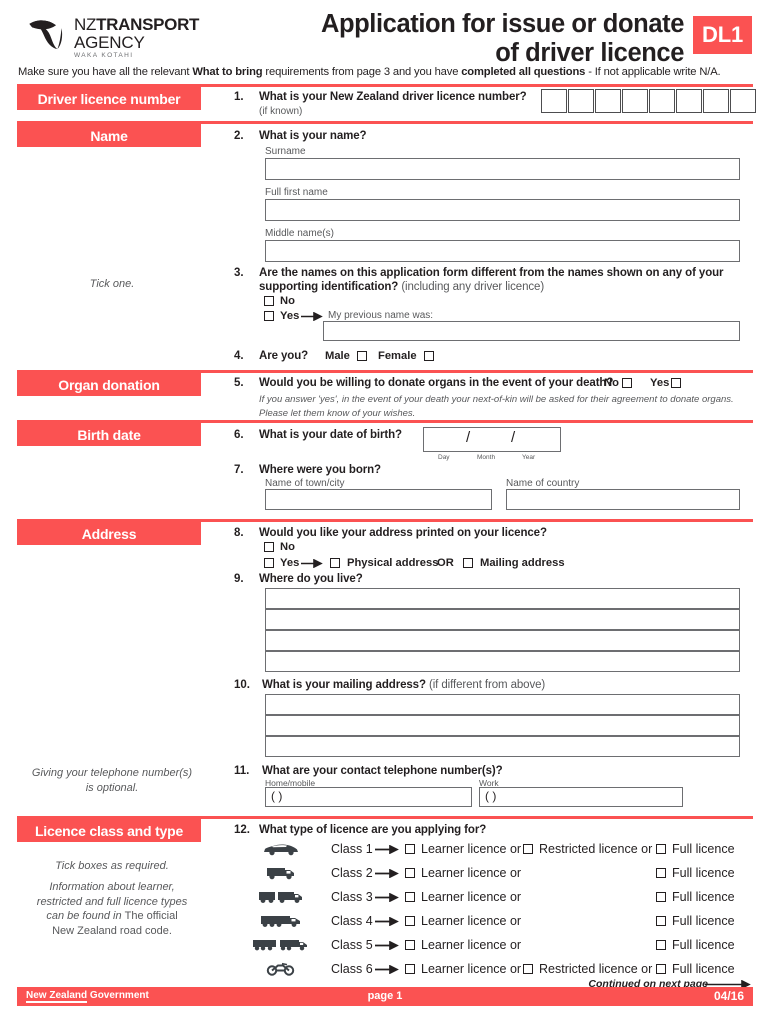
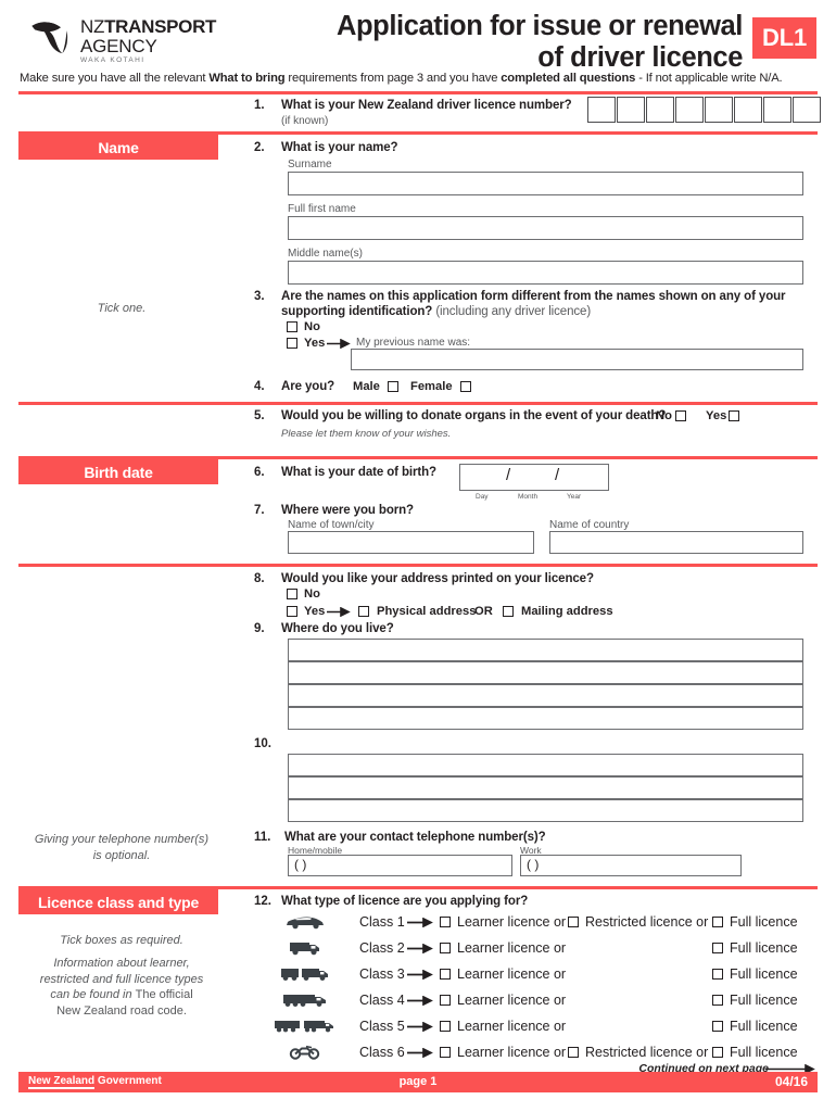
  NZTRANSPORT
  AGENCY
- Application for issue or donate
+ Application for issue or renewal
  of driver licence
  DL1
  Make sure you have all the relevant What to bring requirements from page 3 and you have completed all questions - If not applicable write N/A.
- Driver licence number
  1.
  What is your New Zealand driver licence number?
  (if known)
  Name
  2.
  What is your name?
  Surname
  Full first name
  Middle name(s)
  Tick one.
  3.
  Are the names on this application form different from the names shown on any of your
  supporting identification? (including any driver licence)
  No
  Yes
  My previous name was:
  4.
  Are you?
  Male
  Female
- Organ donation
  5.
  Would you be willing to donate organs in the event of your death?
  No
  Yes
- If you answer 'yes', in the event of your death your next-of-kin will be asked for their agreement to donate organs.
  Please let them know of your wishes.
  Birth date
  6.
  What is your date of birth?
  /
  /
  7.
  Where were you born?
  Name of town/city
  Name of country
- Address
  8.
  Would you like your address printed on your licence?
  No
  Yes
  Physical address
  OR
  Mailing address
  9.
  Where do you live?
  10.
- What is your mailing address? (if different from above)
  Giving your telephone number(s)
  is optional.
  11.
  What are your contact telephone number(s)?
  Home/mobile
  ( )
  Work
  ( )
  Licence class and type
  Tick boxes as required.
  Information about learner,
  restricted and full licence types
  can be found in The official
  New Zealand road code.
  12.
  What type of licence are you applying for?
  Class 1
  Learner licence or
  Restricted licence or
  Full licence
  Class 2
  Learner licence or
  Full licence
  Class 3
  Learner licence or
  Full licence
  Class 4
  Learner licence or
  Full licence
  Class 5
  Learner licence or
  Full licence
  Class 6
  Learner licence or
  Restricted licence or
  Full licence
  Continued on next pag
  New Zealand Government
  page 1
  04/16
